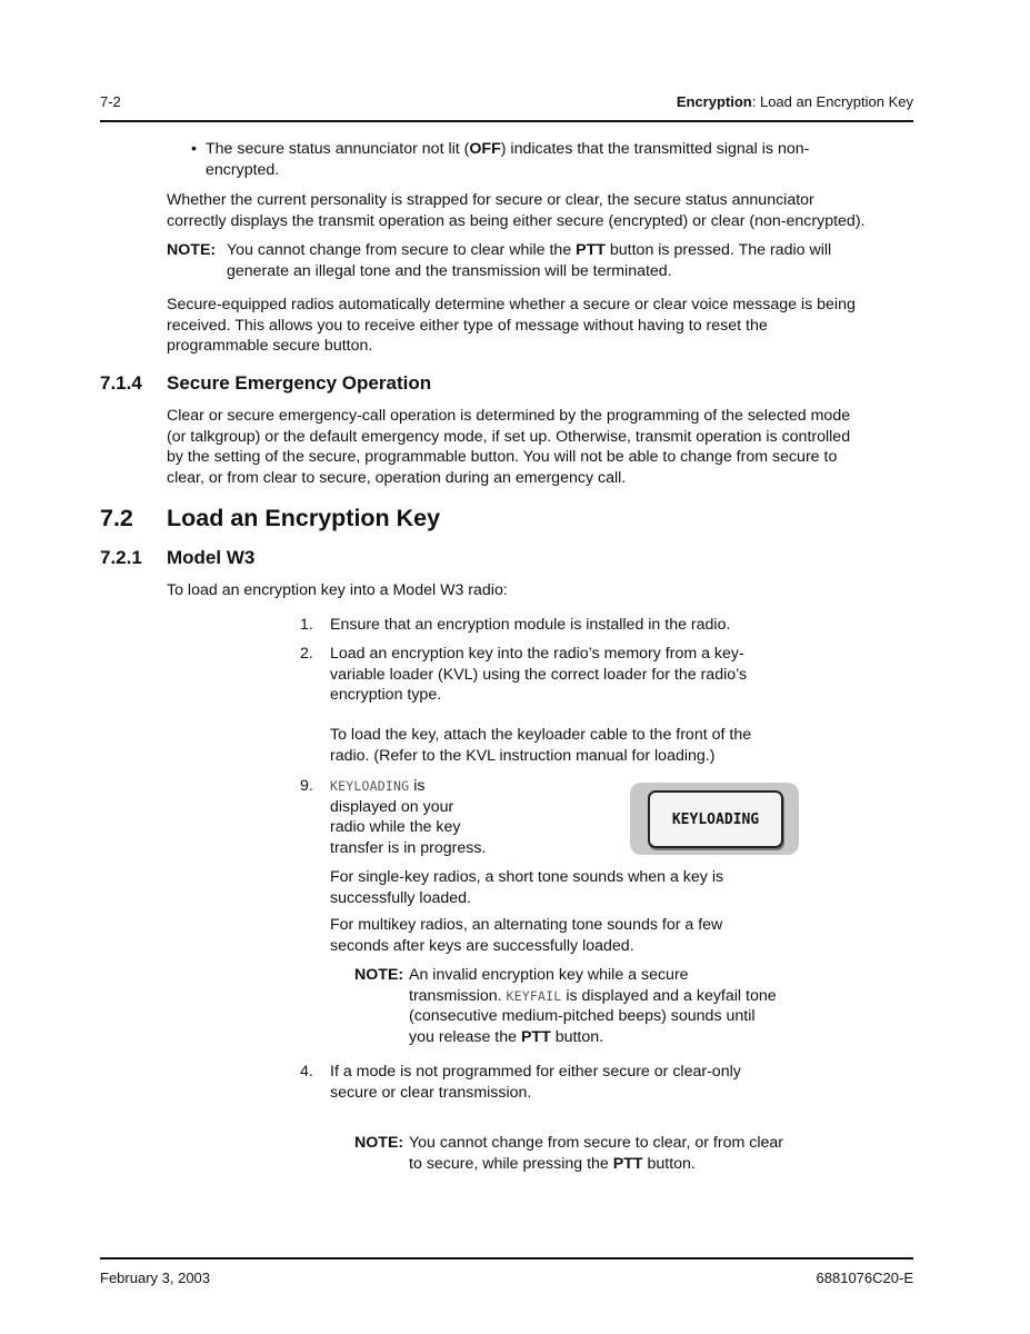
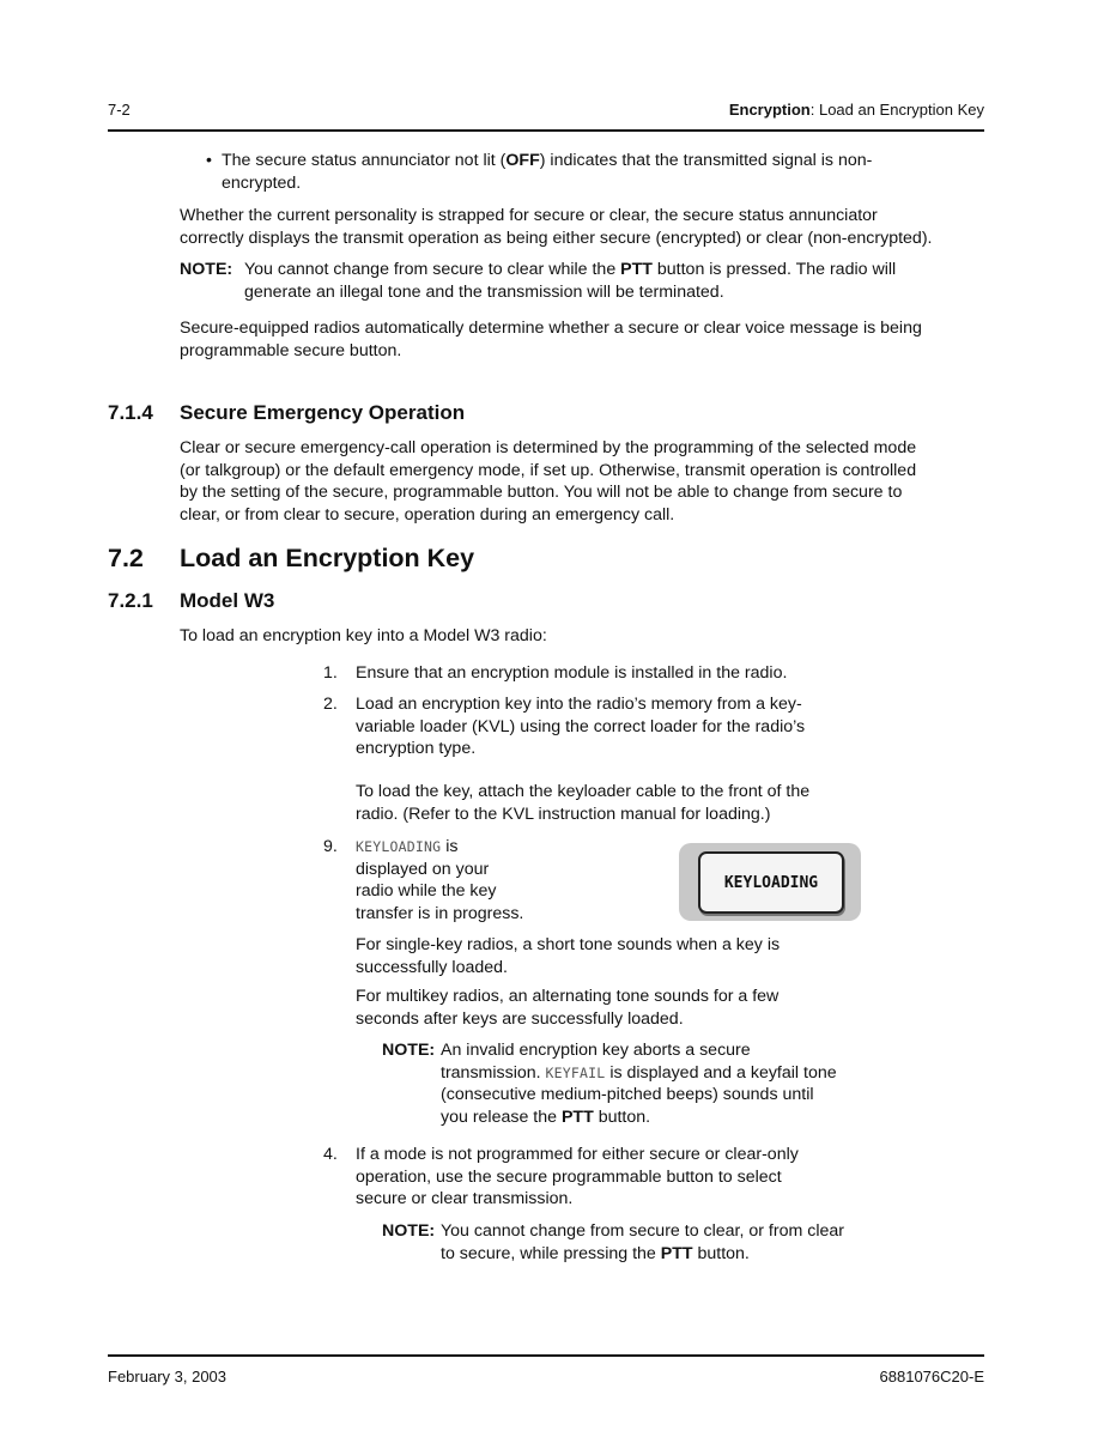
  7-2
  Encryption: Load an Encryption Key
  •
  The secure status annunciator not lit (OFF) indicates that the transmitted signal is non-
  encrypted.
  Whether the current personality is strapped for secure or clear, the secure status annunciator
  correctly displays the transmit operation as being either secure (encrypted) or clear (non-encrypted).
  NOTE:
  You cannot change from secure to clear while the PTT button is pressed. The radio will
  generate an illegal tone and the transmission will be terminated.
  Secure-equipped radios automatically determine whether a secure or clear voice message is being
- received. This allows you to receive either type of message without having to reset the
  programmable secure button.
  7.1.4
  Secure Emergency Operation
  Clear or secure emergency-call operation is determined by the programming of the selected mode
  (or talkgroup) or the default emergency mode, if set up. Otherwise, transmit operation is controlled
  by the setting of the secure, programmable button. You will not be able to change from secure to
  clear, or from clear to secure, operation during an emergency call.
  7.2
  Load an Encryption Key
  7.2.1
  Model W3
  To load an encryption key into a Model W3 radio:
  1.
  Ensure that an encryption module is installed in the radio.
  2.
  Load an encryption key into the radio’s memory from a key-
  variable loader (KVL) using the correct loader for the radio’s
  encryption type.
  To load the key, attach the keyloader cable to the front of the
  radio. (Refer to the KVL instruction manual for loading.)
  9.
  KEYLOADING is
  displayed on your
  radio while the key
  transfer is in progress.
  KEYLOADING
  For single-key radios, a short tone sounds when a key is
  successfully loaded.
  For multikey radios, an alternating tone sounds for a few
  seconds after keys are successfully loaded.
  NOTE:
- An invalid encryption key while a secure
+ An invalid encryption key aborts a secure
  transmission. KEYFAIL is displayed and a keyfail tone
  (consecutive medium-pitched beeps) sounds until
  you release the PTT button.
  4.
  If a mode is not programmed for either secure or clear-only
+ operation, use the secure programmable button to select
  secure or clear transmission.
  NOTE:
  You cannot change from secure to clear, or from clear
  to secure, while pressing the PTT button.
  February 3, 2003
  6881076C20-E
